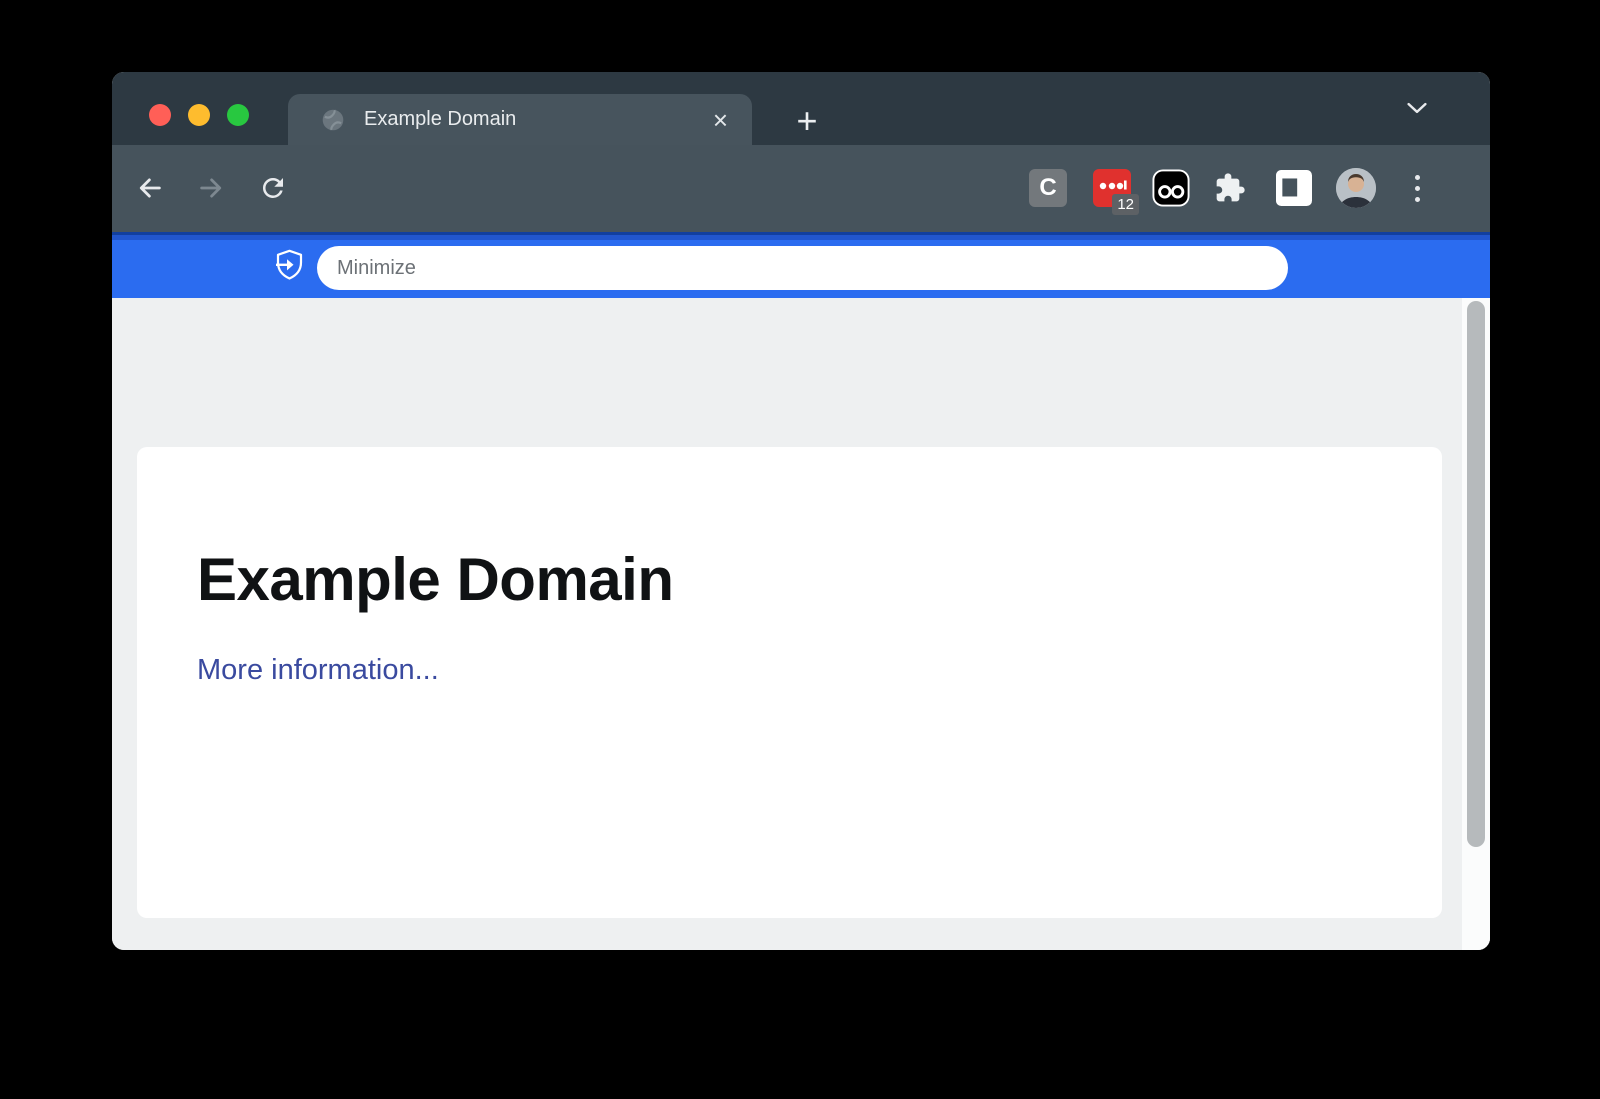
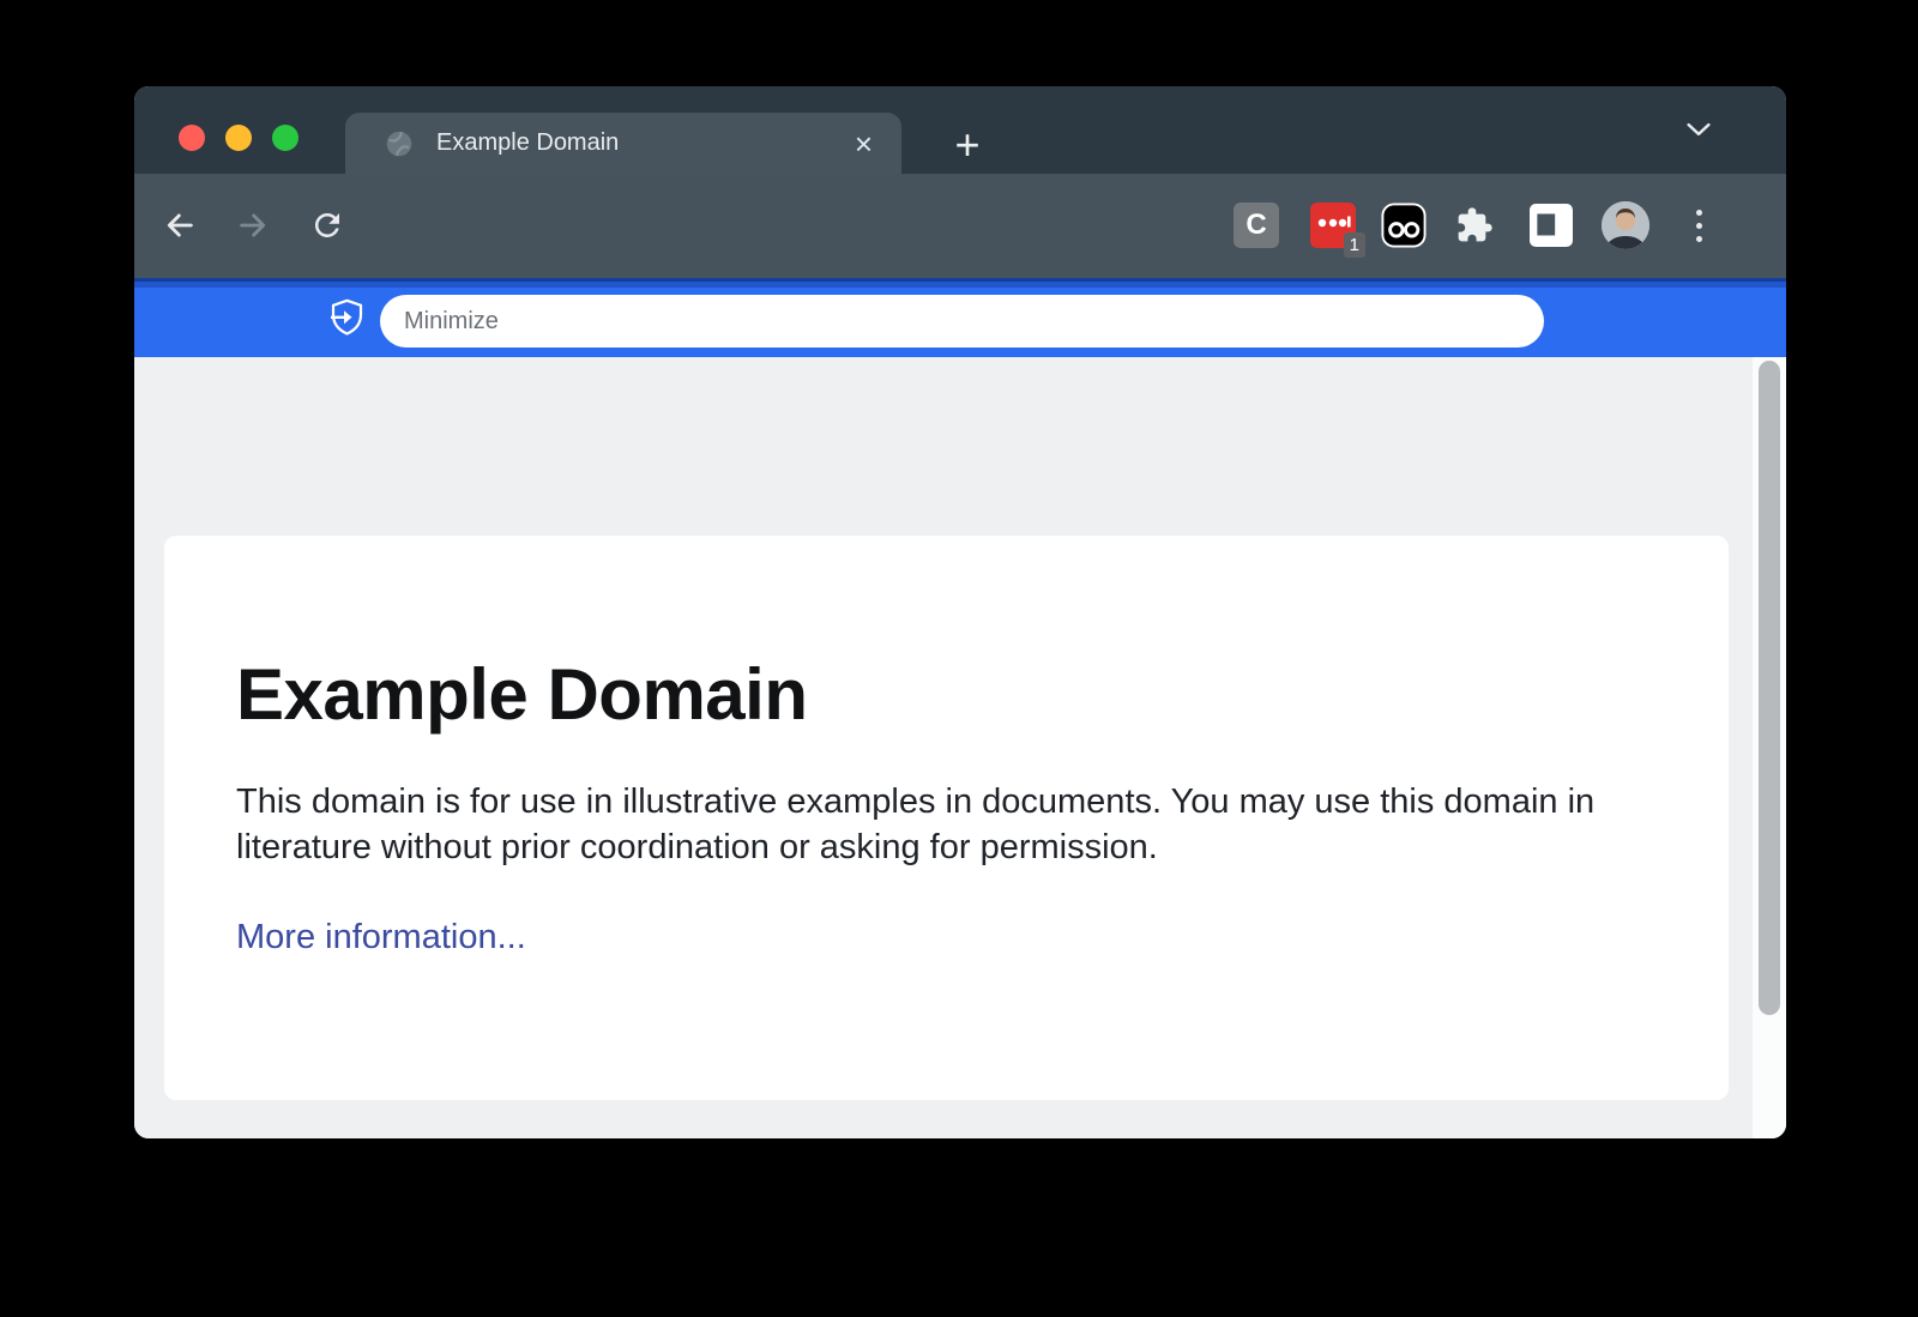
  Example Domain
  ×
  +
  C
- 12
+ 1
  Minimize
  Example Domain
+ This domain is for use in illustrative examples in documents. You may use this domain in literature without prior coordination or asking for permission.
  More information...
